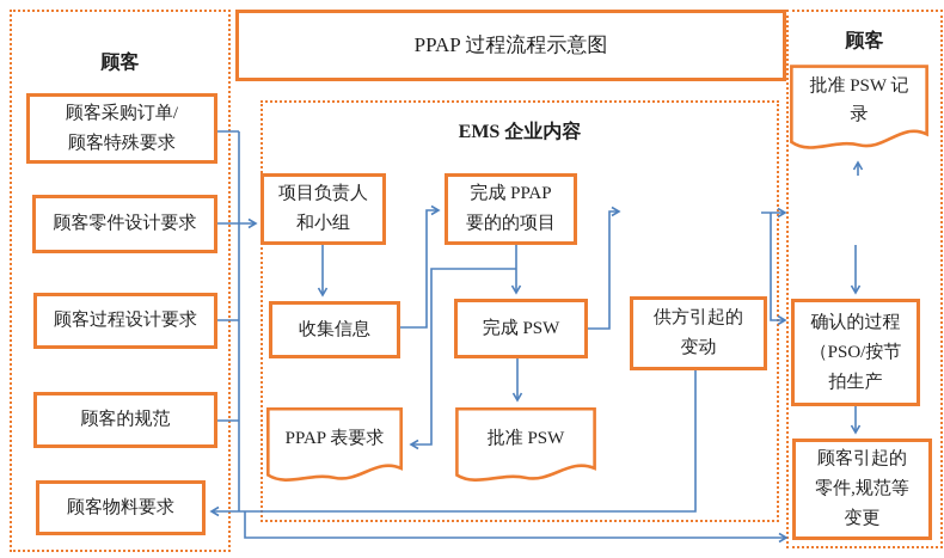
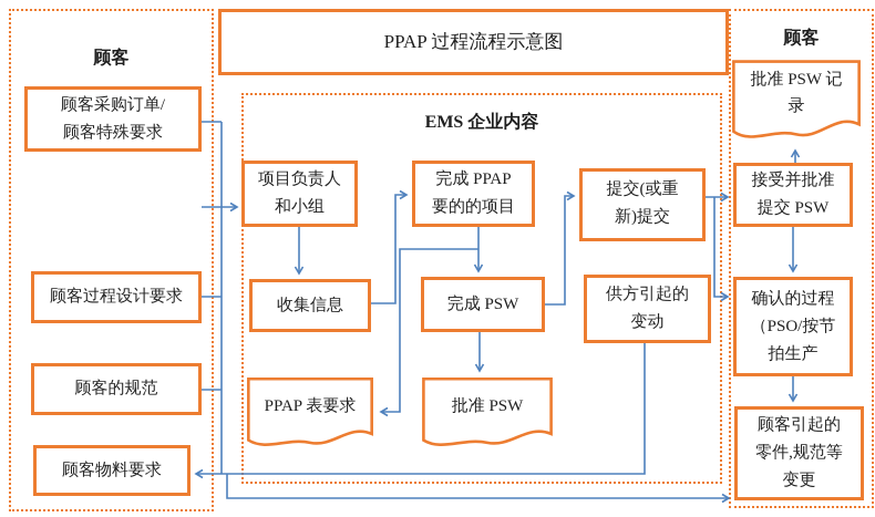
  顾客
  顾客
  PPAP 过程流程示意图
  EMS 企业内容
  顾客采购订单/
  顾客特殊要求
- 顾客零件设计要求
  顾客过程设计要求
  顾客的规范
  顾客物料要求
  项目负责人
  和小组
  完成 PPAP
  要的的项目
+ 提交(或重
+ 新)提交
  收集信息
  完成 PSW
  供方引起的
  变动
  PPAP 表要求
  批准 PSW
  批准 PSW 记
  录
+ 接受并批准
+ 提交 PSW
  确认的过程
  （PSO/按节
  拍生产
  顾客引起的
  零件,规范等
  变更
